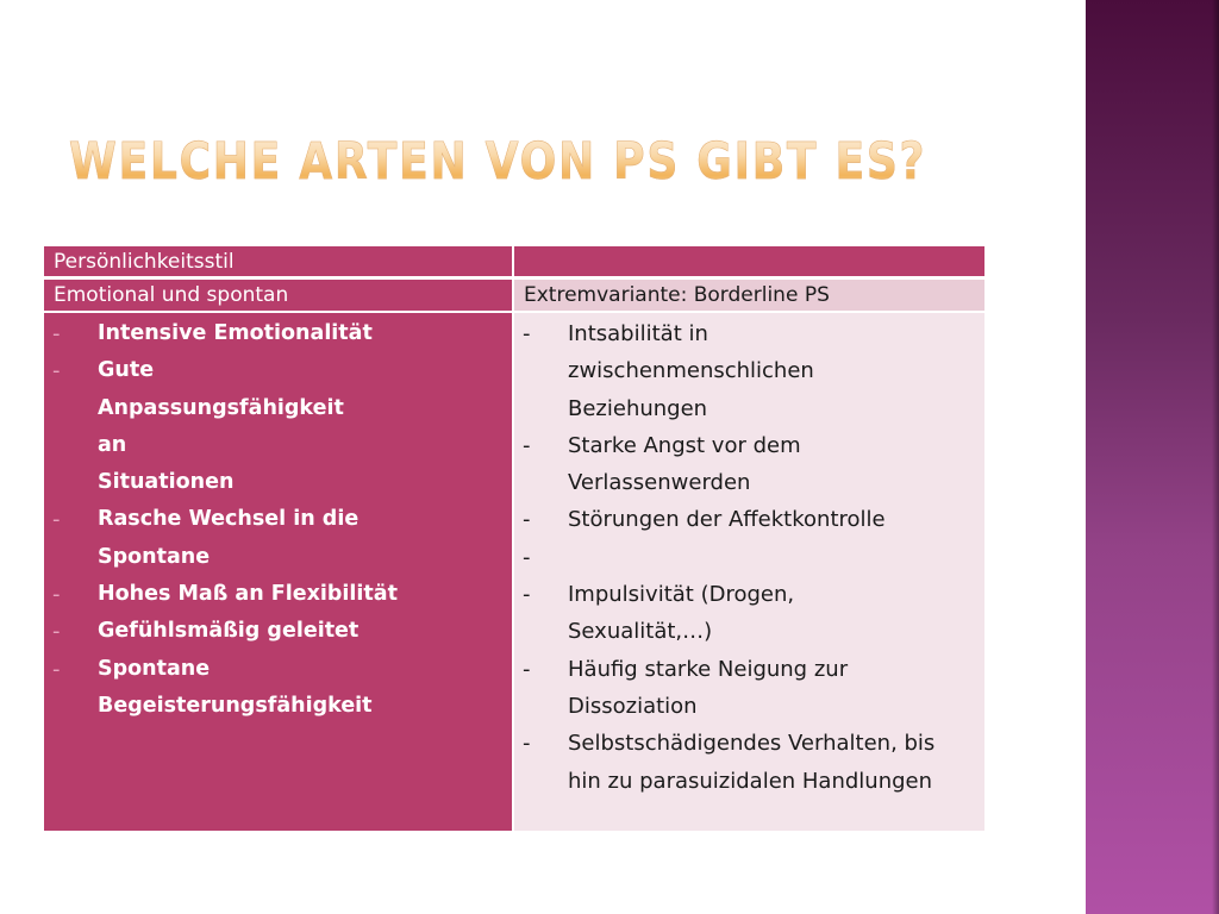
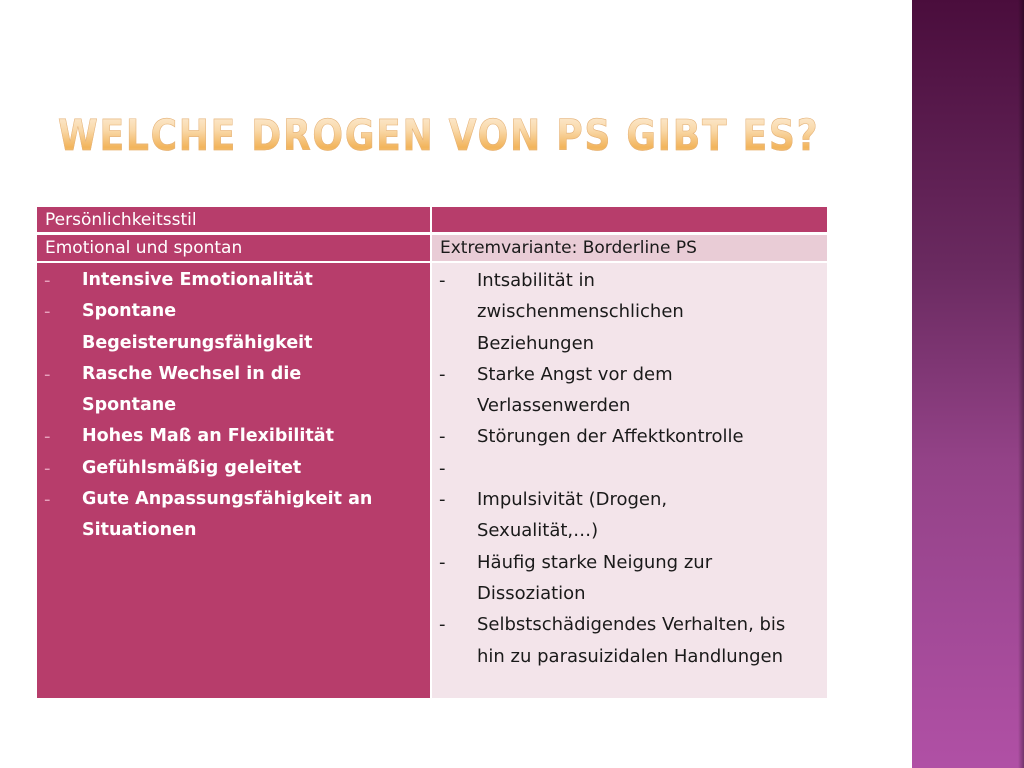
- WELCHE ARTEN VON PS GIBT ES?
+ WELCHE DROGEN VON PS GIBT ES?
  Persönlichkeitsstil
  Emotional und spontan
  Extremvariante: Borderline PS
  -
  Intensive Emotionalität
  -
- Gute Anpassungsfähigkeit an Situationen
+ Spontane Begeisterungsfähigkeit
  -
  Rasche Wechsel in die Spontane
  -
  Hohes Maß an Flexibilität
  -
  Gefühlsmäßig geleitet
  -
- Spontane Begeisterungsfähigkeit
+ Gute Anpassungsfähigkeit an Situationen
  -
  Intsabilität in zwischenmenschlichen Beziehungen
  -
  Starke Angst vor dem Verlassenwerden
  -
  Störungen der Affektkontrolle
  -
  -
  Impulsivität (Drogen, Sexualität,…)
  -
  Häufig starke Neigung zur Dissoziation
  -
  Selbstschädigendes Verhalten, bis hin zu parasuizidalen Handlungen
